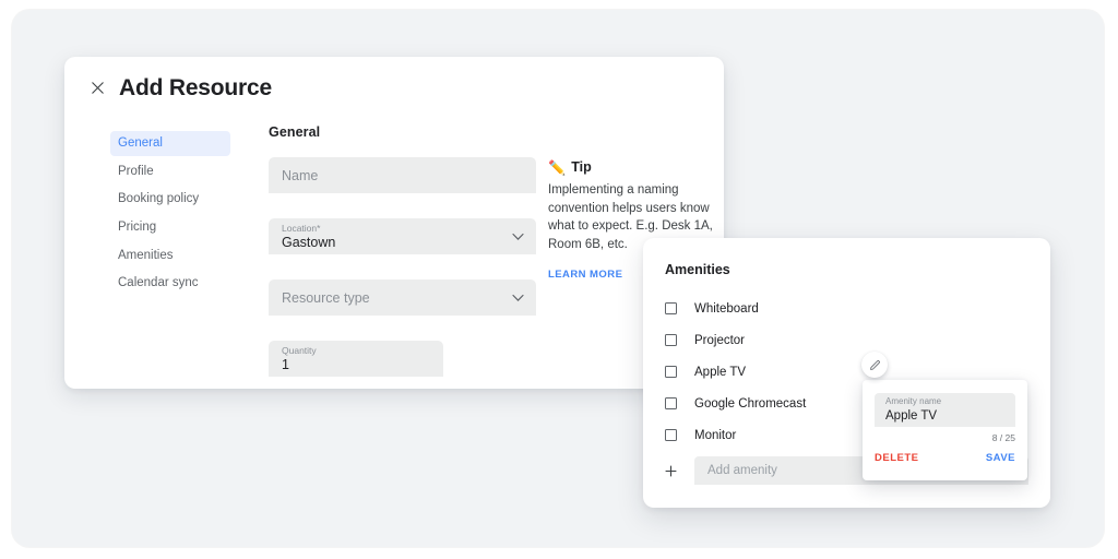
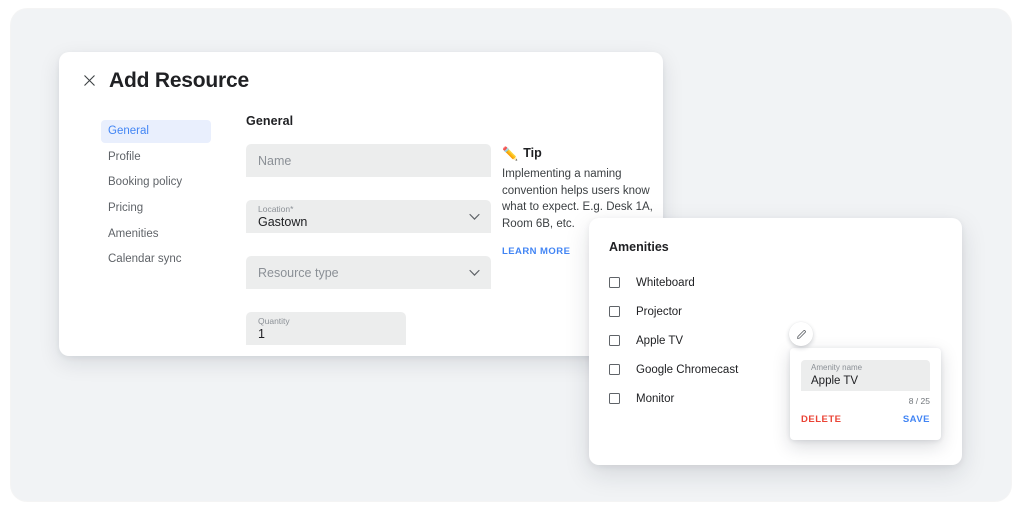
  Add Resource
  General
  Profile
  Booking policy
  Pricing
  Amenities
  Calendar sync
  General
  Name
  Location*
  Gastown
  Resource type
  Quantity
  1
  ✏️
  Tip
  Implementing a naming convention helps users know what to expect. E.g. Desk 1A, Room 6B, etc.
  LEARN MORE
  Amenities
  Whiteboard
  Projector
  Apple TV
  Google Chromecast
  Monitor
- Add amenity
  Amenity name
  Apple TV
  8 / 25
  DELETE
  SAVE
